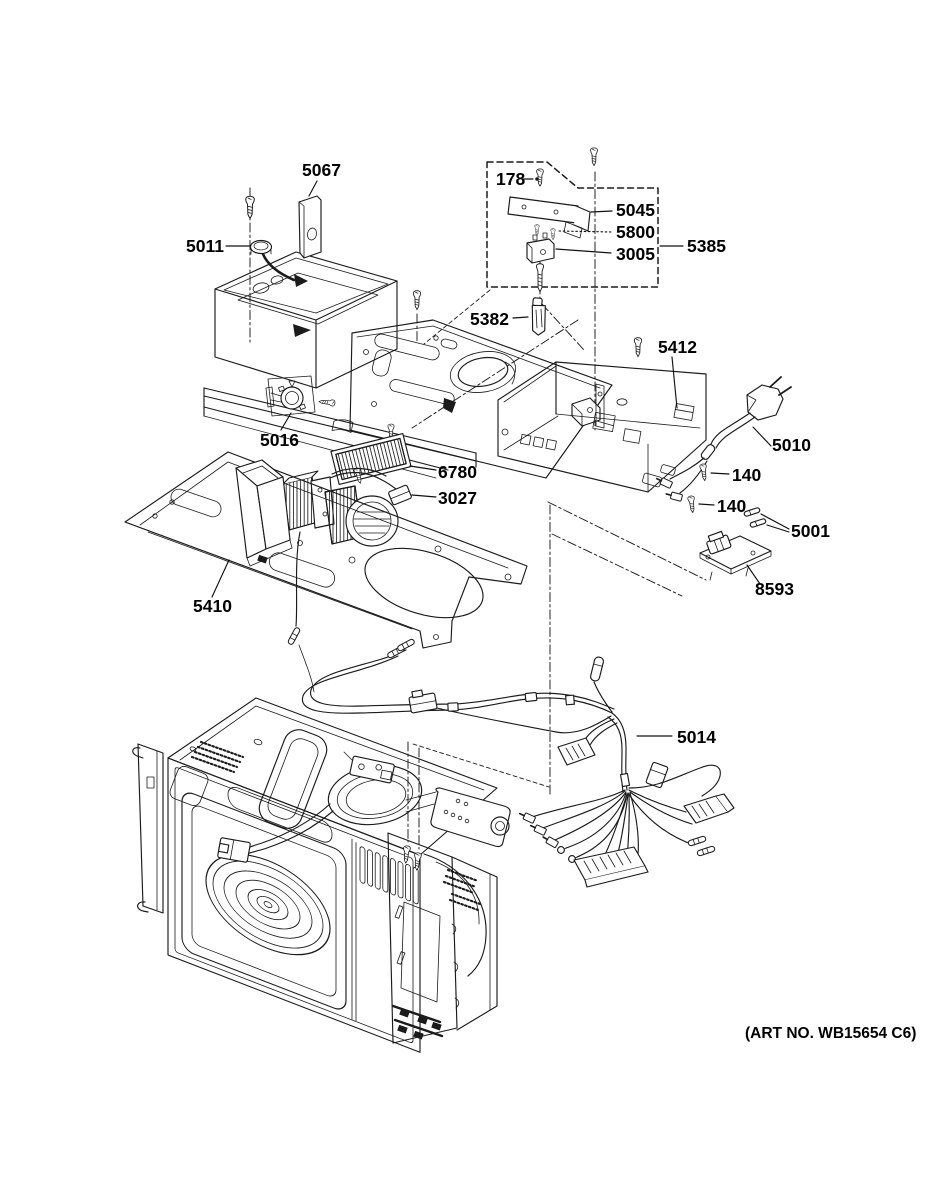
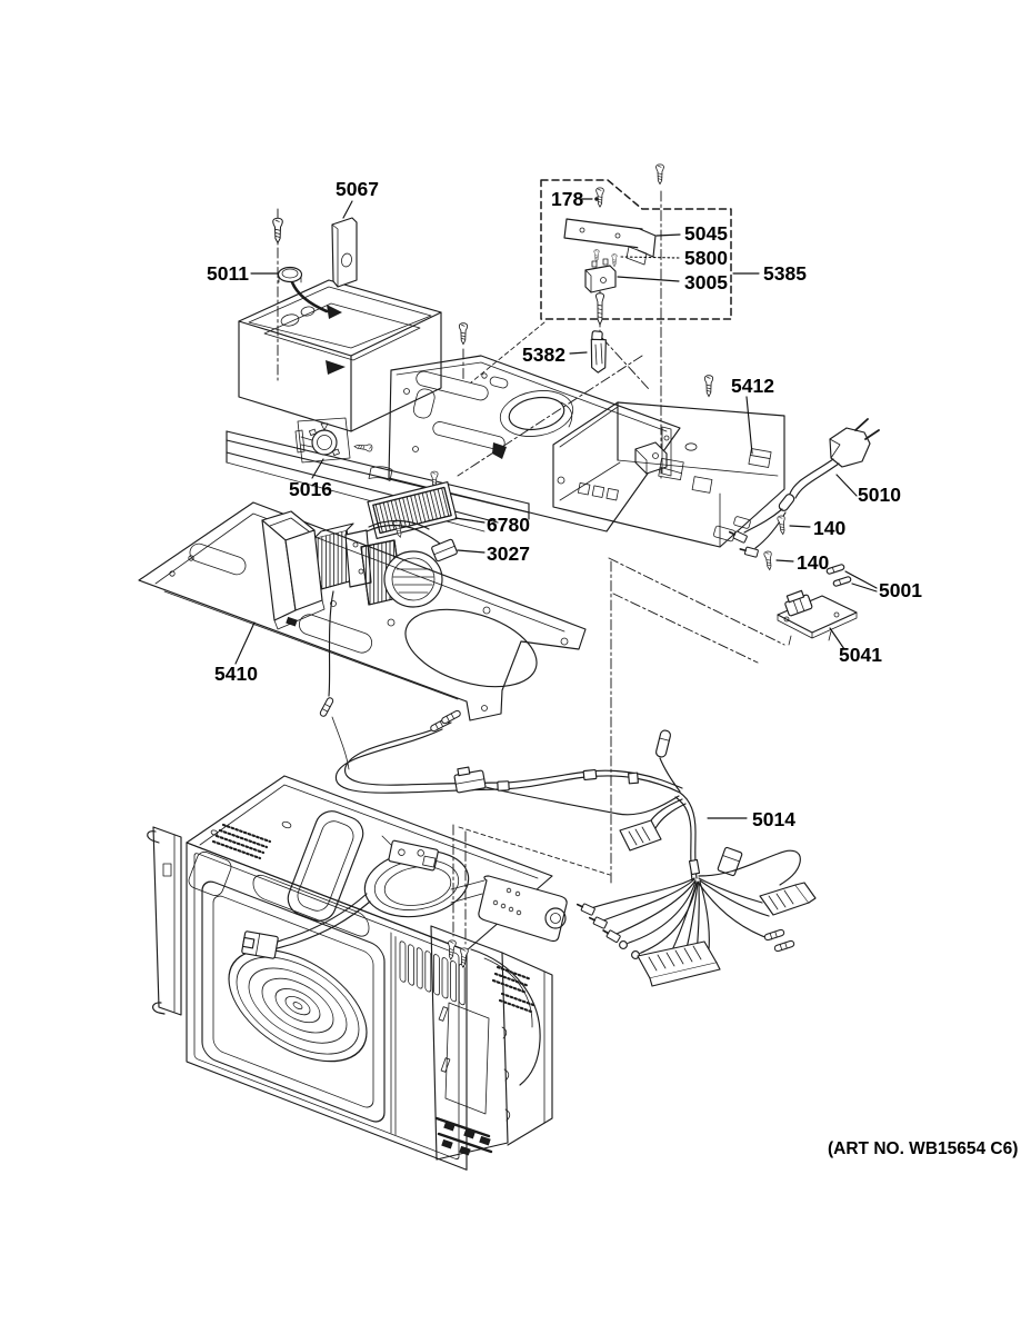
  5067
  5011
  178
  5045
  5800
  3005
  5385
  5382
  5412
  5010
  140
  140
  5001
- 8593
+ 5041
  5016
  6780
  3027
  5410
  5014
  (ART NO. WB15654 C6)
